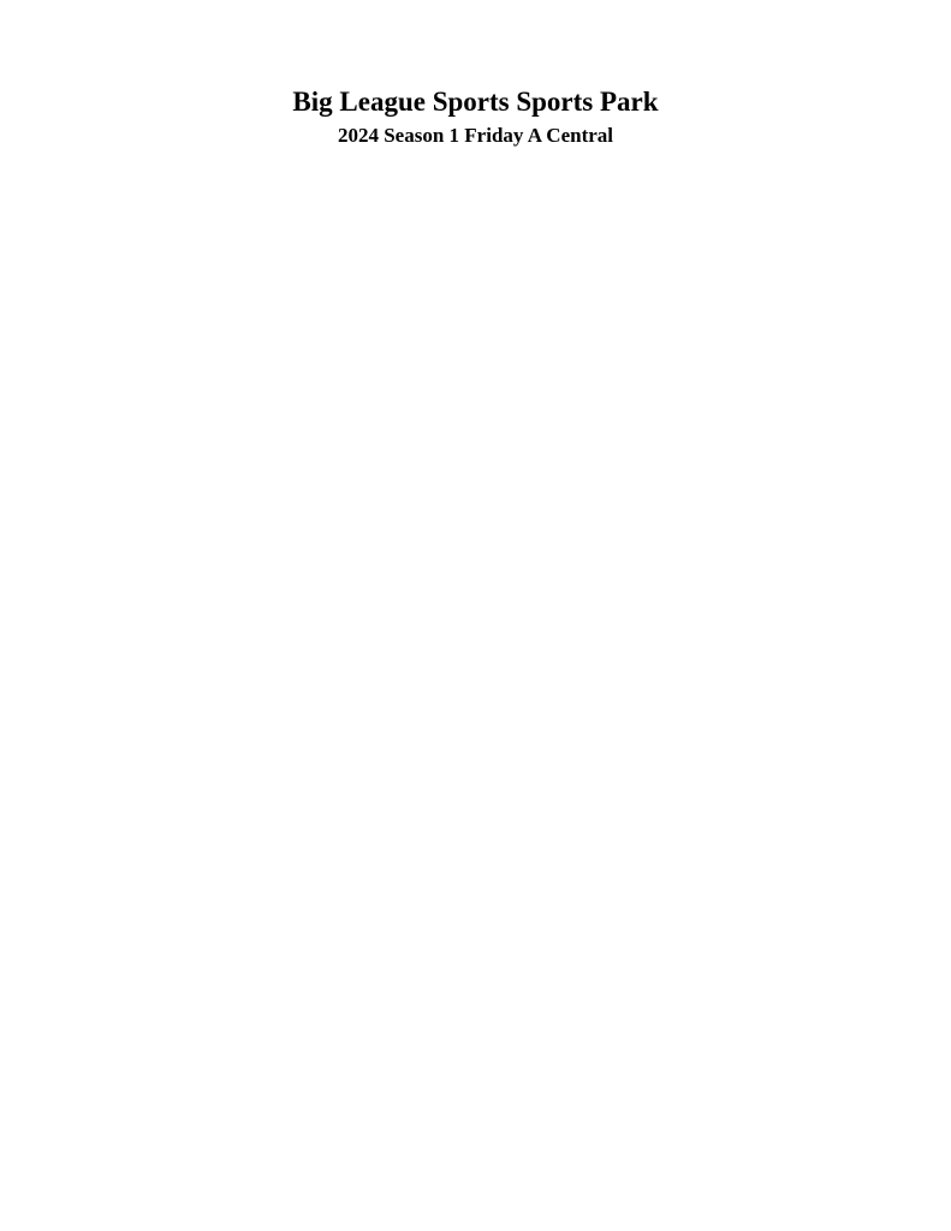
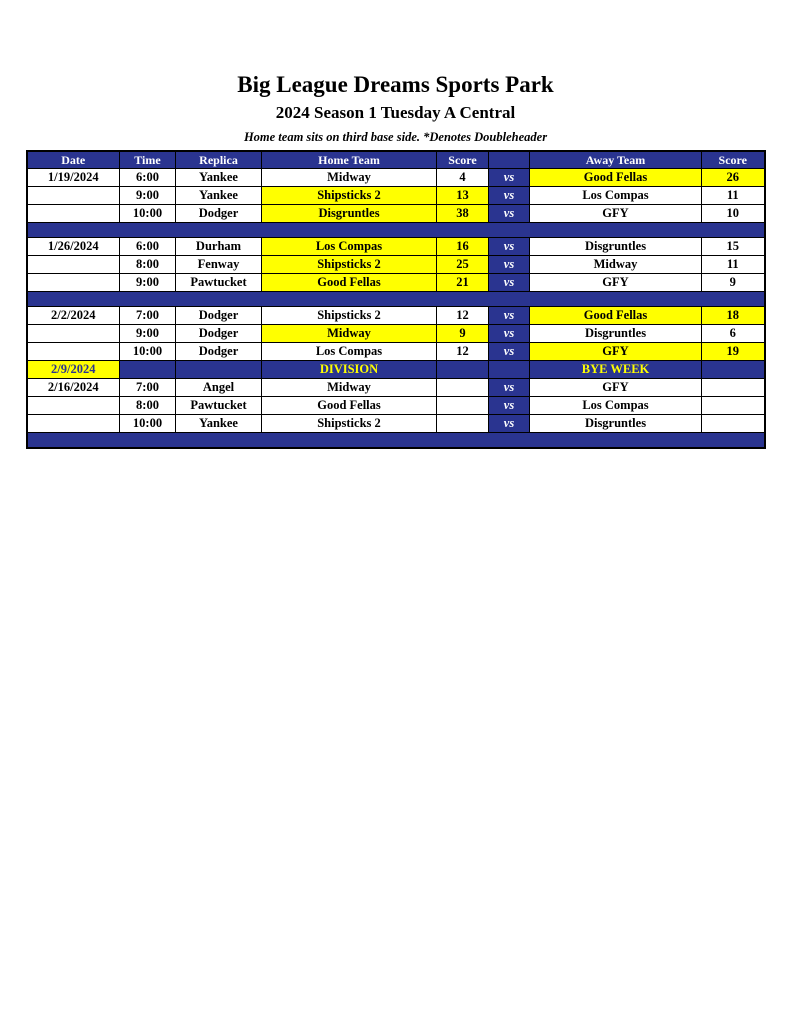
- Big League Sports Sports Park
+ Big League Dreams Sports Park
- 2024 Season 1 Friday A Central
+ 2024 Season 1 Tuesday A Central
+ Home team sits on third base side. *Denotes Doubleheader
+ Date	Time	Replica	Home Team	Score		Away Team	Score
+ 1/19/2024	6:00	Yankee	Midway	4	vs	Good Fellas	26
+ 	9:00	Yankee	Shipsticks 2	13	vs	Los Compas	11
+ 	10:00	Dodger	Disgruntles	38	vs	GFY	10
+ 1/26/2024	6:00	Durham	Los Compas	16	vs	Disgruntles	15
+ 	8:00	Fenway	Shipsticks 2	25	vs	Midway	11
+ 	9:00	Pawtucket	Good Fellas	21	vs	GFY	9
+ 2/2/2024	7:00	Dodger	Shipsticks 2	12	vs	Good Fellas	18
+ 	9:00	Dodger	Midway	9	vs	Disgruntles	6
+ 	10:00	Dodger	Los Compas	12	vs	GFY	19
+ 2/9/2024			DIVISION			BYE WEEK
+ 2/16/2024	7:00	Angel	Midway		vs	GFY
+ 	8:00	Pawtucket	Good Fellas		vs	Los Compas
+ 	10:00	Yankee	Shipsticks 2		vs	Disgruntles
